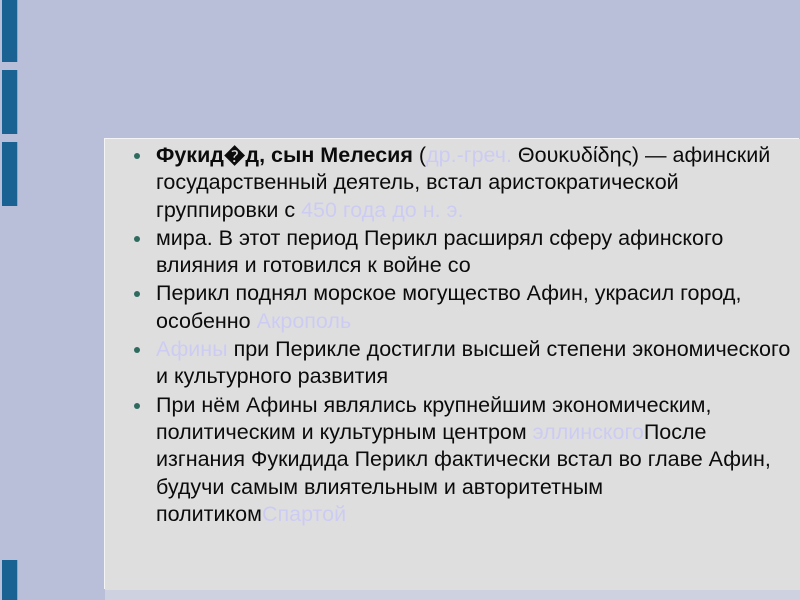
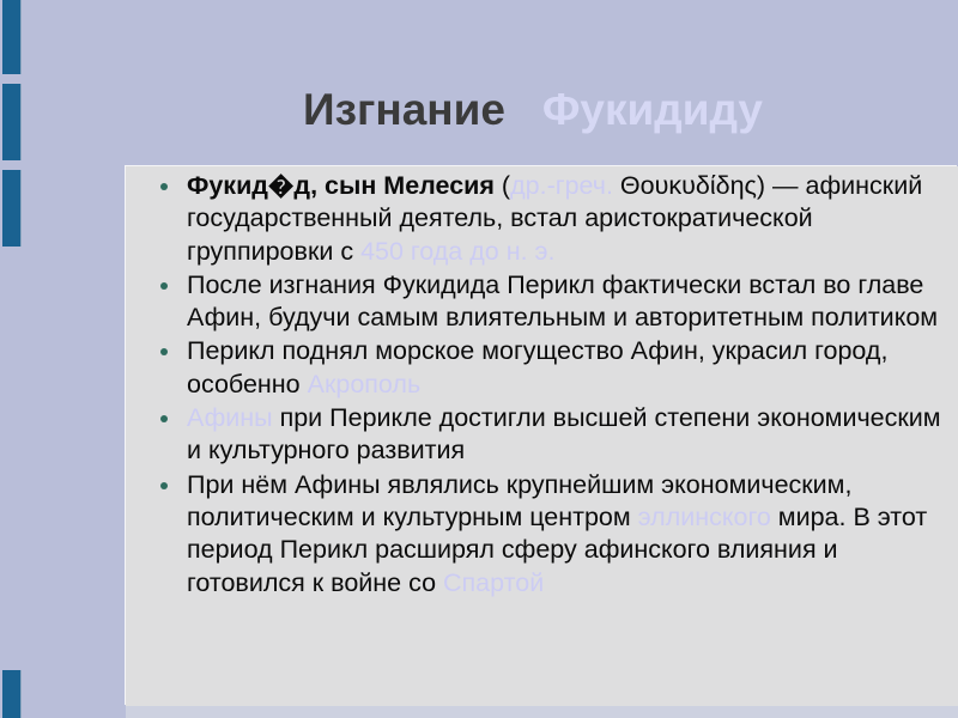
+ Изгнание Фукидиду
  Фукид�д, сын Мелесия ( Θουκυδίδης) — афинский государственный деятель, встал аристократической группировки с
- мира. В этот период Перикл расширял сферу афинского влияния и готовился к войне со
+ После изгнания Фукидида Перикл фактически встал во главе Афин, будучи самым влиятельным и авторитетным политиком
  Перикл поднял морское могущество Афин, украсил город, особенно
- при Перикле достигли высшей степени экономического и культурного развития
+ при Перикле достигли высшей степени экономическим и культурного развития
- При нём Афины являлись крупнейшим экономическим, политическим и культурным центром После изгнания Фукидида Перикл фактически встал во главе Афин, будучи самым влиятельным и авторитетным политиком
+ При нём Афины являлись крупнейшим экономическим, политическим и культурным центром мира. В этот период Перикл расширял сферу афинского влияния и готовился к войне со
